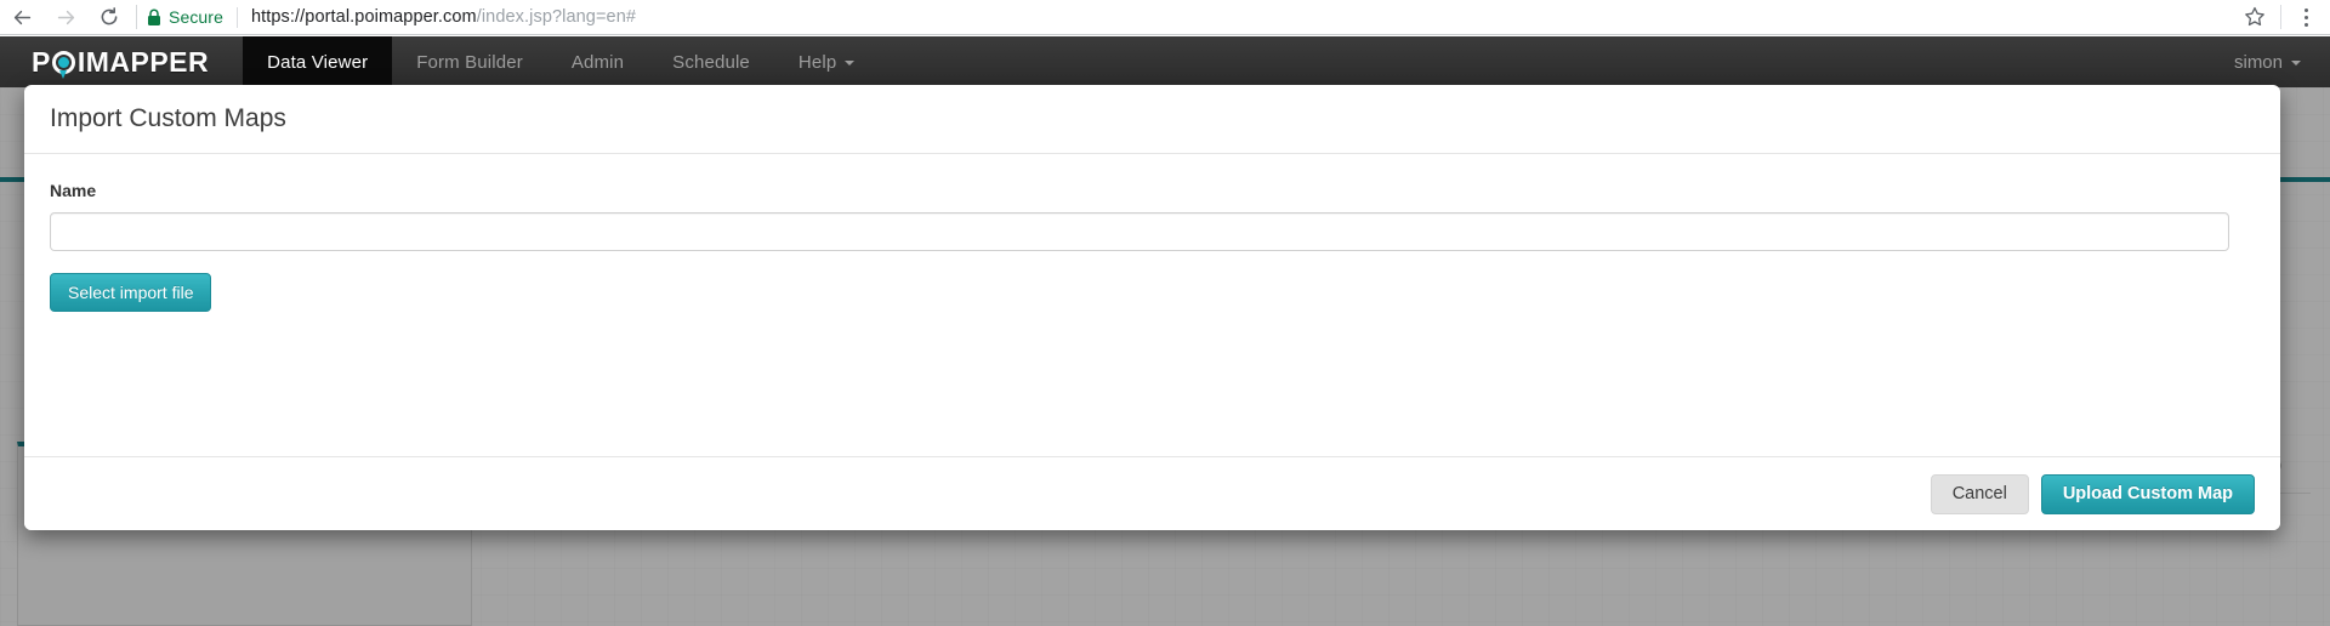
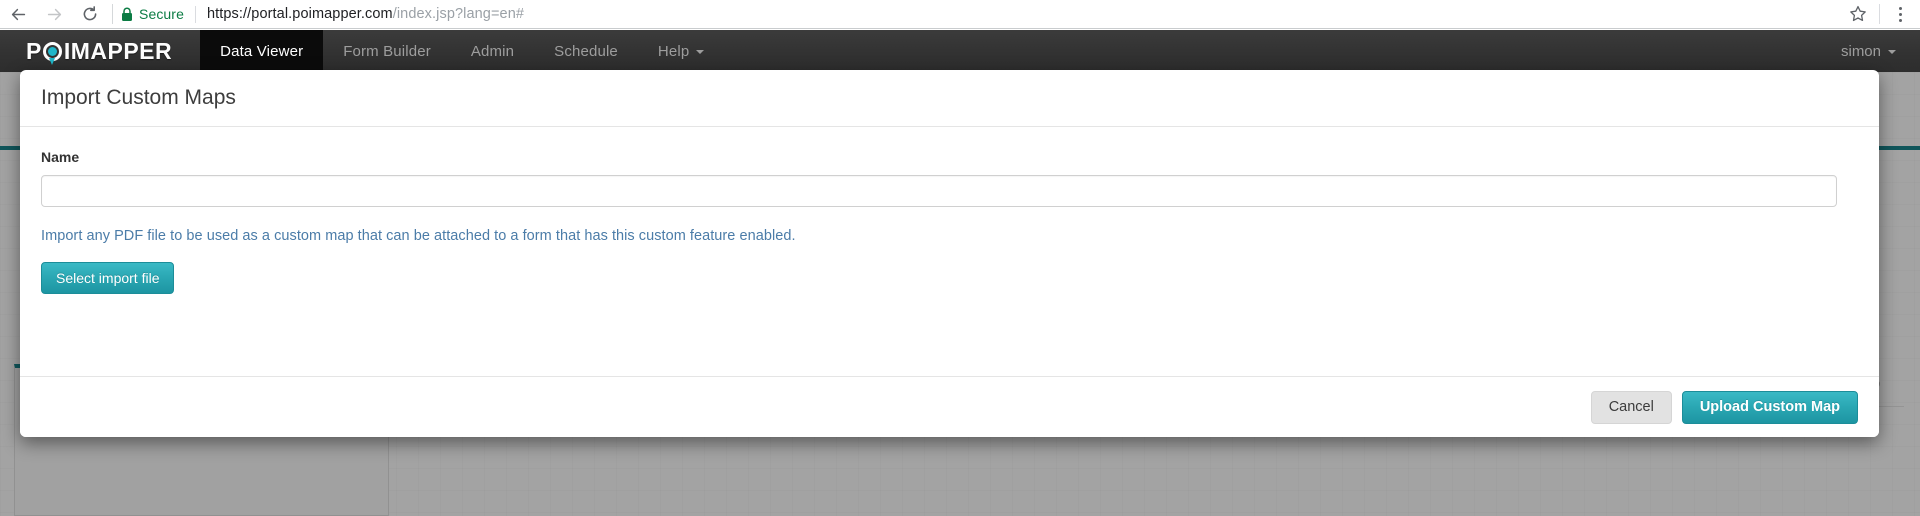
  Secure
  https://portal.poimapper.com/index.jsp?lang=en#
  P
  IMAPPER
  Data Viewer
  Form Builder
  Admin
  Schedule
  Help
  simon
  Import Custom Maps
  Name
+ Import any PDF file to be used as a custom map that can be attached to a form that has this custom feature enabled.
  Select import file
  Cancel
  Upload Custom Map
